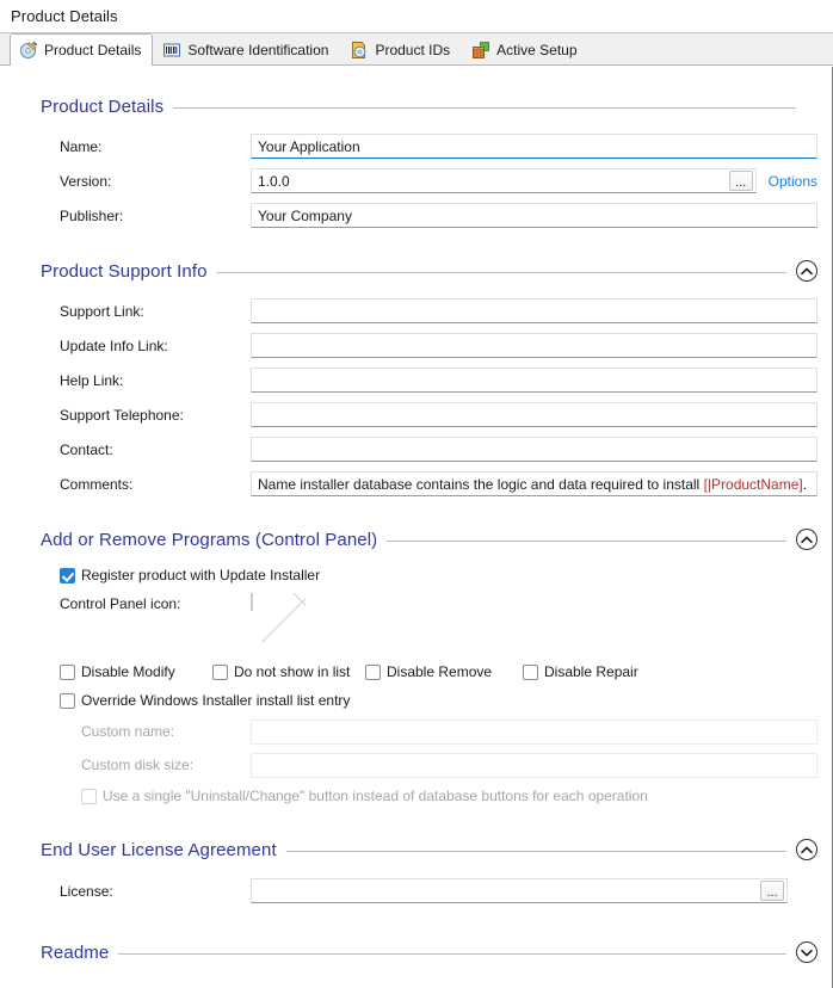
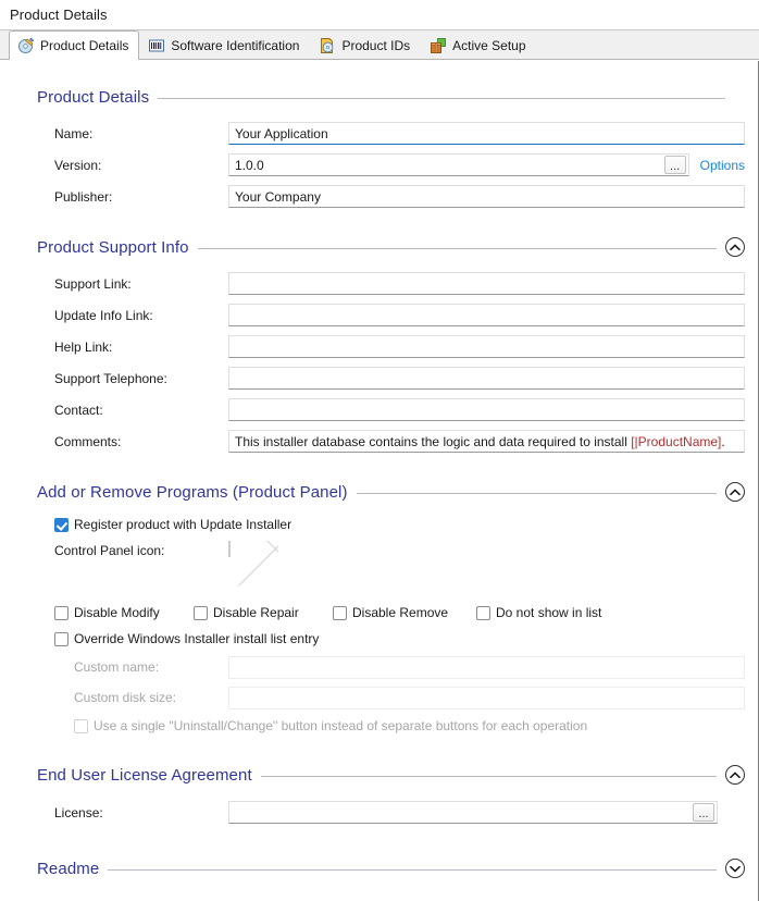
  Product Details
  Product Details
  Software Identification
  Product IDs
  Active Setup
  Product Details
  Name:
  Your Application
  Version:
  1.0.0
  ...
  Options
  Publisher:
  Your Company
  Product Support Info
  Support Link:
  Update Info Link:
  Help Link:
  Support Telephone:
  Contact:
  Comments:
- Name installer database contains the logic and data required to install [|ProductName].
+ This installer database contains the logic and data required to install [|ProductName].
- Add or Remove Programs (Control Panel)
+ Add or Remove Programs (Product Panel)
  Register product with Update Installer
  Control Panel icon:
  Disable Modify
- Do not show in list
+ Disable Repair
  Disable Remove
- Disable Repair
+ Do not show in list
  Override Windows Installer install list entry
  Custom name:
  Custom disk size:
- Use a single "Uninstall/Change" button instead of database buttons for each operation
+ Use a single "Uninstall/Change" button instead of separate buttons for each operation
  End User License Agreement
  License:
  ...
  Readme
